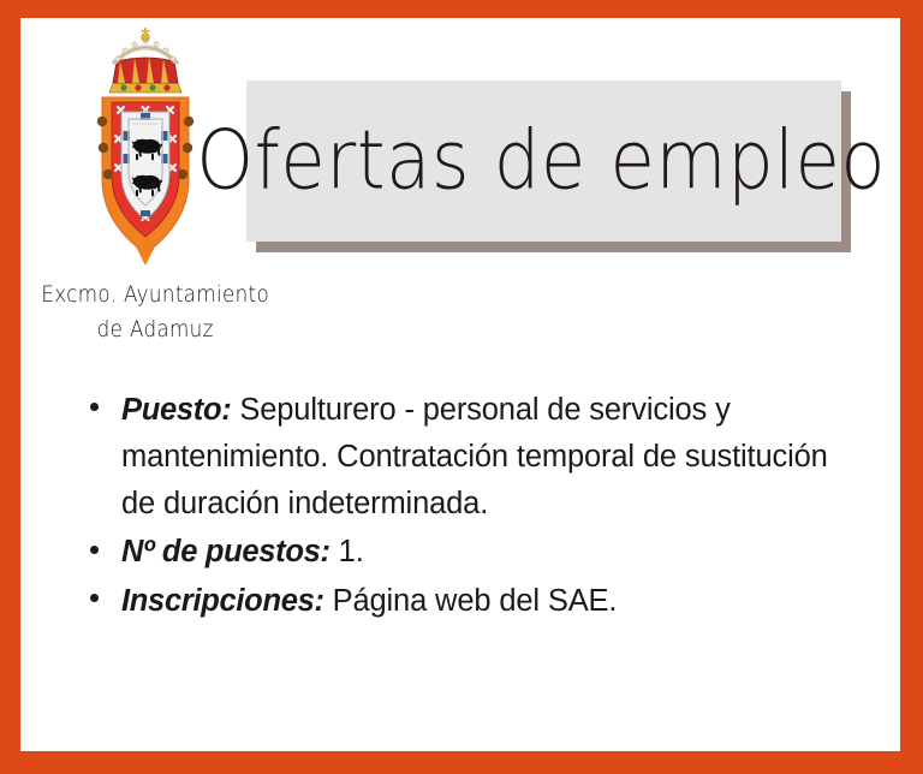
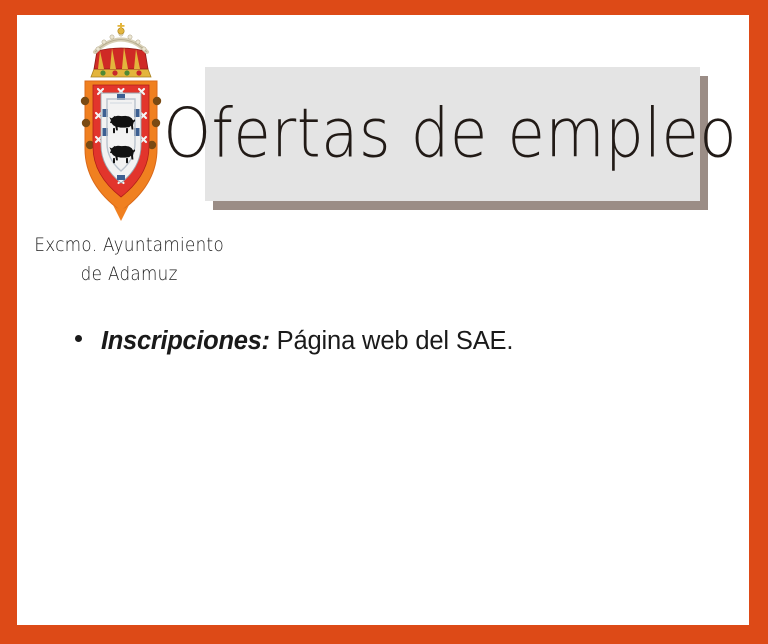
  Excmo. Ayuntamiento
  de Adamuz
  Ofertas de empleo
- Puesto: Sepulturero - personal de servicios y mantenimiento. Contratación temporal de sustitución de duración indeterminada.
- Nº de puestos: 1.
  Inscripciones: Página web del SAE.
